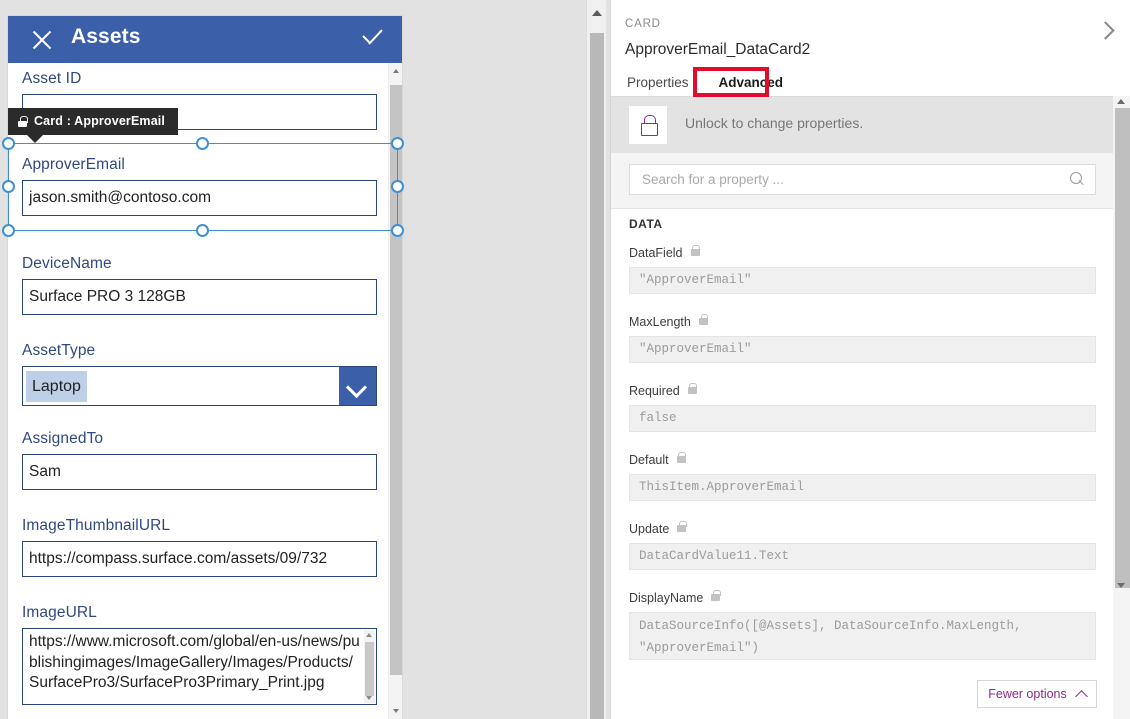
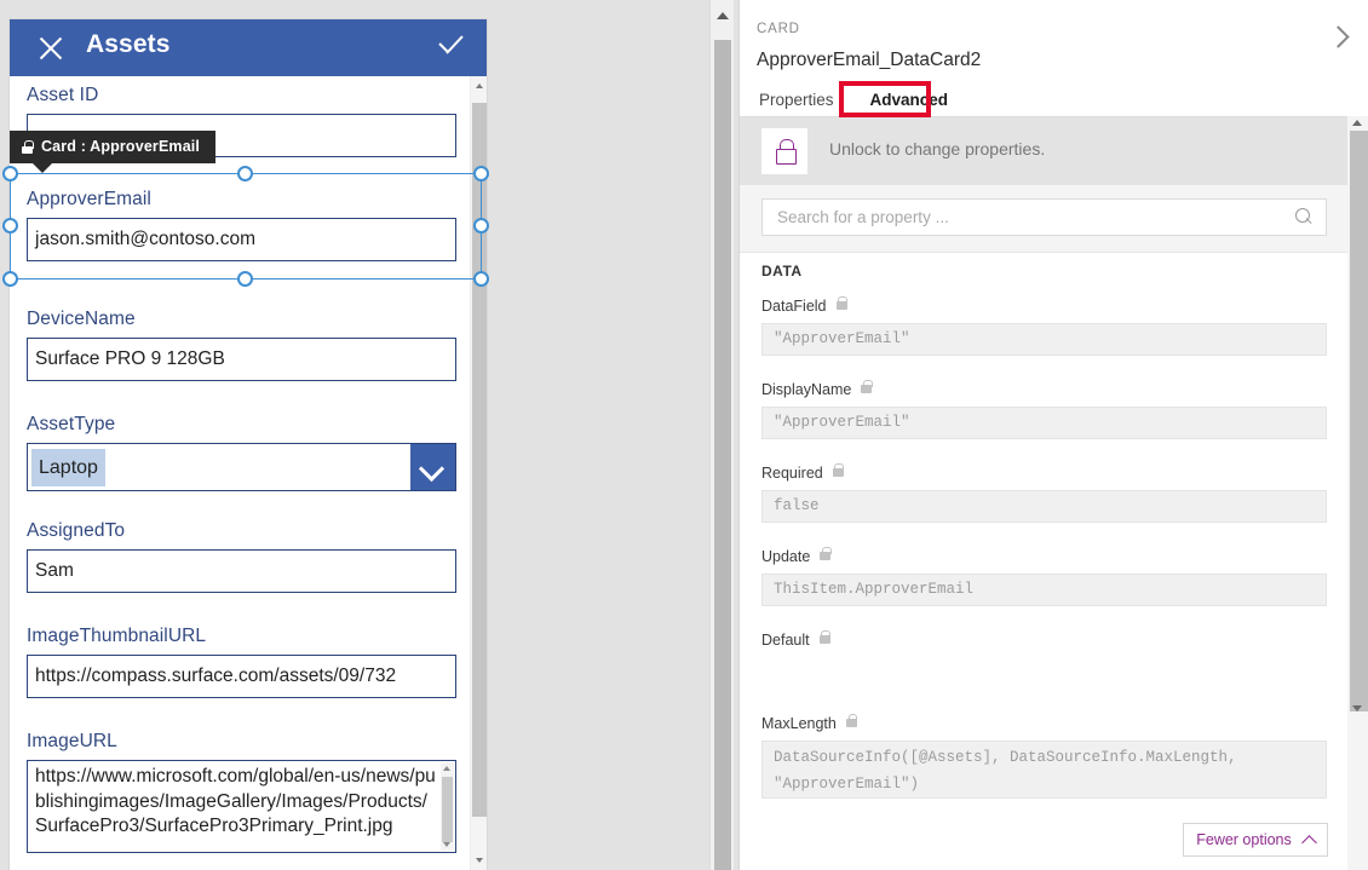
  Assets
  Asset ID
  ApproverEmail
  jason.smith@contoso.com
  DeviceName
- Surface PRO 3 128GB
+ Surface PRO 9 128GB
  AssetType
  Laptop
  AssignedTo
  Sam
  ImageThumbnailURL
  https://compass.surface.com/assets/09/732
  ImageURL
  https://www.microsoft.com/global/en-us/news/publishingimages/ImageGallery/Images/Products/SurfacePro3/SurfacePro3Primary_Print.jpg
  Card : ApproverEmail
  CARD
  ApproverEmail_DataCard2
  Properties
  Advanced
  Unlock to change properties.
  Search for a property ...
  DATA
  DataField
  "ApproverEmail"
- MaxLength
+ DisplayName
  "ApproverEmail"
  Required
  false
- Default
+ Update
  ThisItem.ApproverEmail
- Update
+ Default
- DataCardValue11.Text
- DisplayName
+ MaxLength
  DataSourceInfo([@Assets], DataSourceInfo.MaxLength, "ApproverEmail")
  Fewer options
